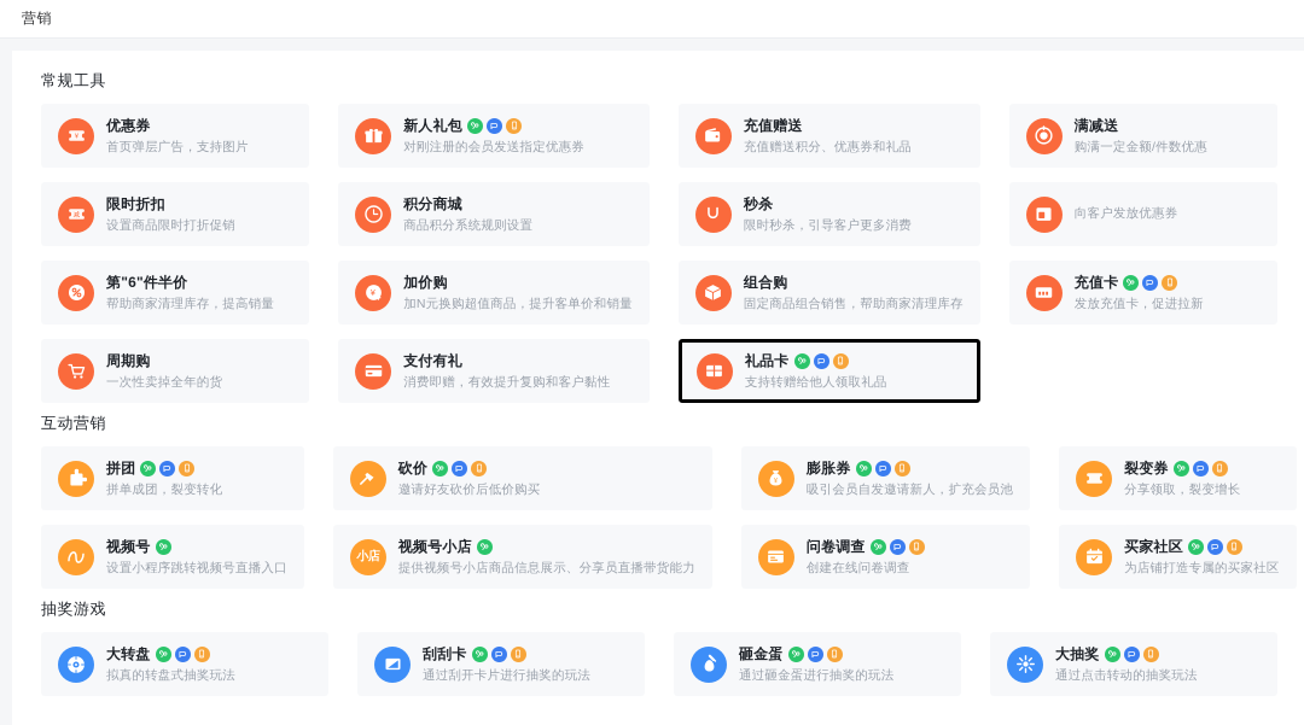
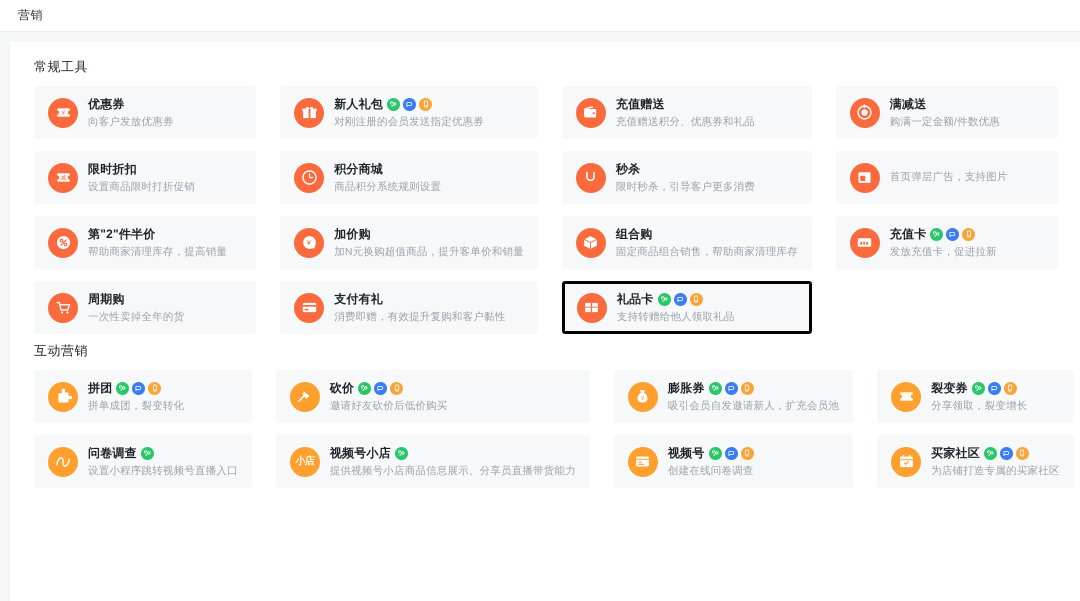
  营销
  常规工具
  优惠券
- 首页弹层广告，支持图片
+ 向客户发放优惠券
  新人礼包
  对刚注册的会员发送指定优惠券
  充值赠送
  充值赠送积分、优惠券和礼品
  满减送
  购满一定金额/件数优惠
  限时折扣
  设置商品限时打折促销
  积分商城
  商品积分系统规则设置
  秒杀
  限时秒杀，引导客户更多消费
- 向客户发放优惠券
+ 首页弹层广告，支持图片
- 第"6"件半价
+ 第"2"件半价
  帮助商家清理库存，提高销量
  ¥
  加价购
  加N元换购超值商品，提升客单价和销量
  组合购
  固定商品组合销售，帮助商家清理库存
  充值卡
  发放充值卡，促进拉新
  周期购
  一次性卖掉全年的货
  支付有礼
  消费即赠，有效提升复购和客户黏性
  礼品卡
  支持转赠给他人领取礼品
  互动营销
  拼团
  拼单成团，裂变转化
  砍价
  邀请好友砍价后低价购买
  膨胀券
  吸引会员自发邀请新人，扩充会员池
  裂变券
  分享领取，裂变增长
- 视频号
+ 问卷调查
  设置小程序跳转视频号直播入口
  小店
  视频号小店
  提供视频号小店商品信息展示、分享员直播带货能力
- 问卷调查
+ 视频号
  创建在线问卷调查
  买家社区
  为店铺打造专属的买家社区
- 抽奖游戏
- 大转盘
- 拟真的转盘式抽奖玩法
- 刮刮卡
- 通过刮开卡片进行抽奖的玩法
- 砸金蛋
- 通过砸金蛋进行抽奖的玩法
- 大抽奖
- 通过点击转动的抽奖玩法
